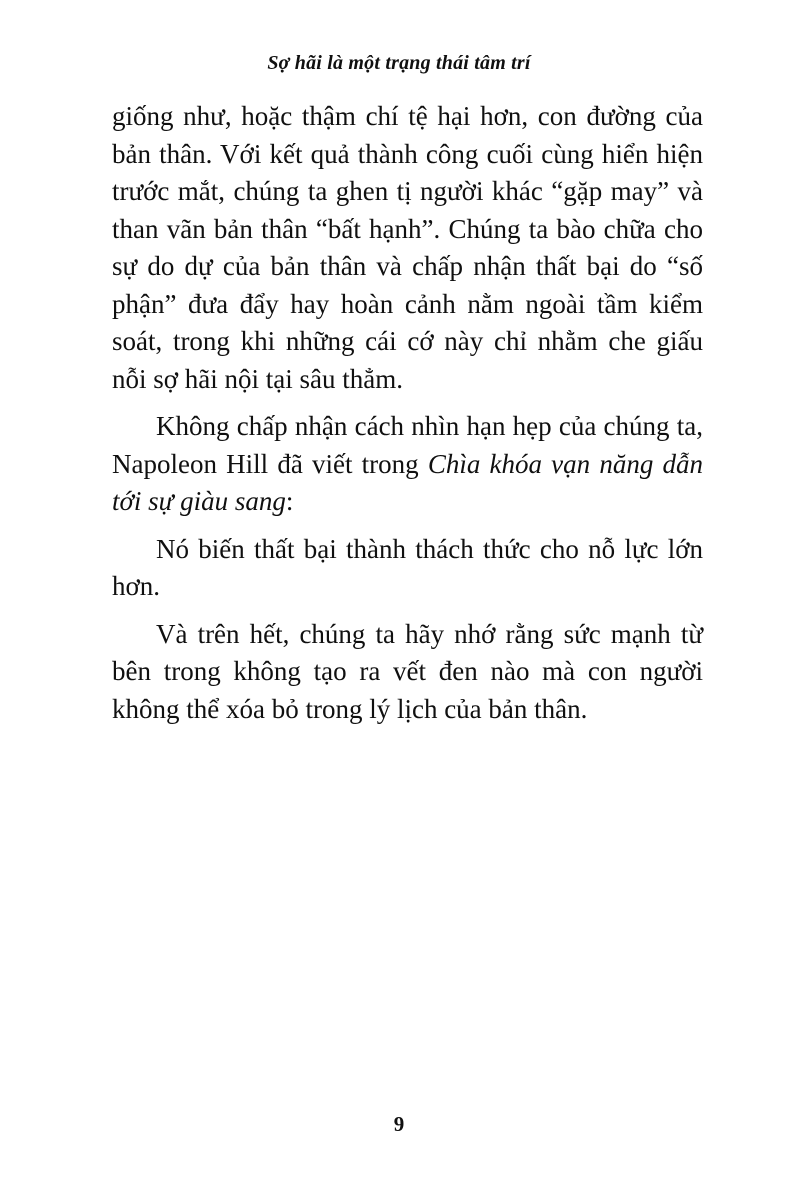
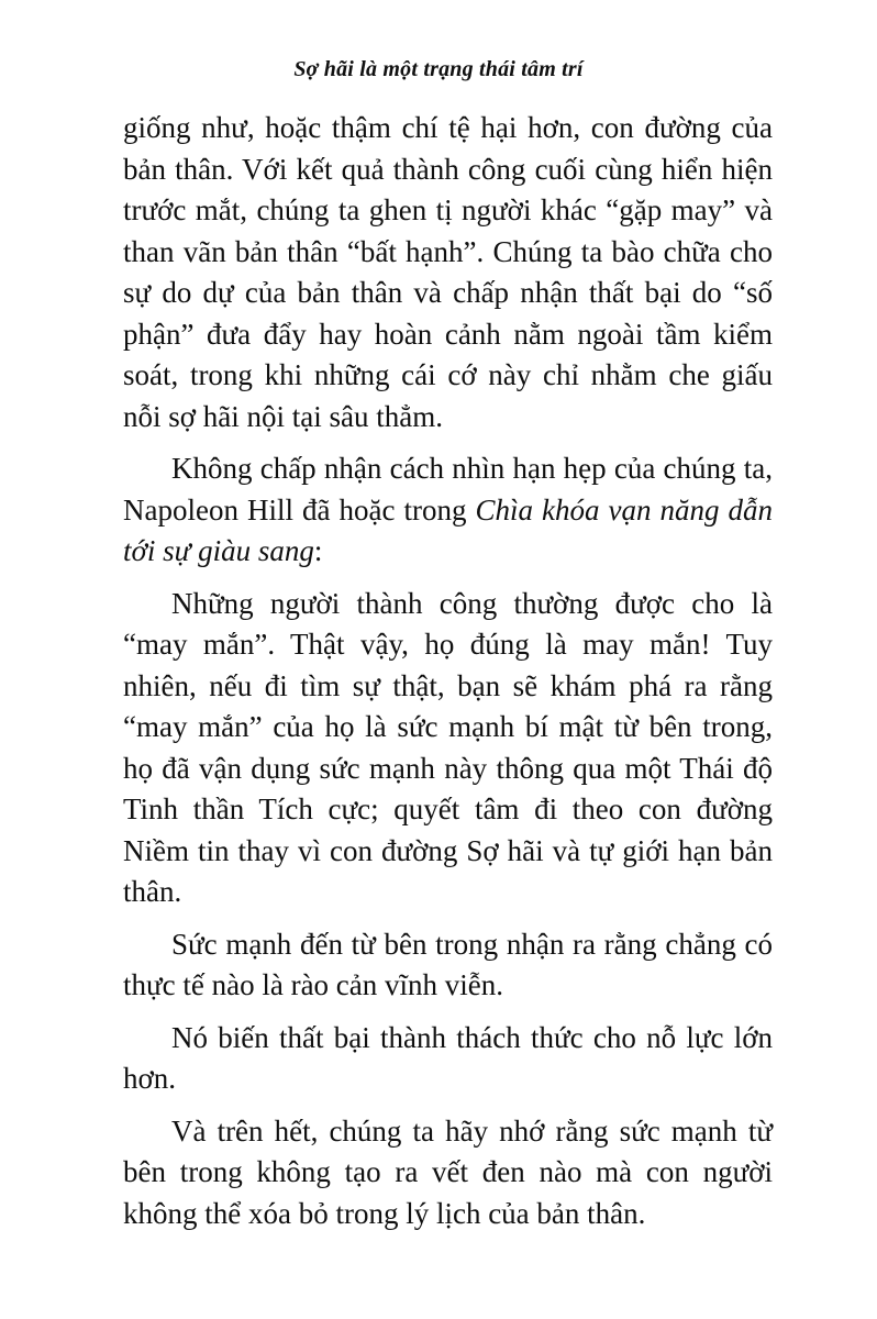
  Sợ hãi là một trạng thái tâm trí
  giống như, hoặc thậm chí tệ hại hơn, con đường của bản thân. Với kết quả thành công cuối cùng hiển hiện trước mắt, chúng ta ghen tị người khác “gặp may” và than vãn bản thân “bất hạnh”. Chúng ta bào chữa cho sự do dự của bản thân và chấp nhận thất bại do “số phận” đưa đẩy hay hoàn cảnh nằm ngoài tầm kiểm soát, trong khi những cái cớ này chỉ nhằm che giấu nỗi sợ hãi nội tại sâu thẳm.
- Không chấp nhận cách nhìn hạn hẹp của chúng ta, Napoleon Hill đã viết trong Chìa khóa vạn năng dẫn tới sự giàu sang:
+ Không chấp nhận cách nhìn hạn hẹp của chúng ta, Napoleon Hill đã hoặc trong Chìa khóa vạn năng dẫn tới sự giàu sang:
+ Những người thành công thường được cho là “may mắn”. Thật vậy, họ đúng là may mắn! Tuy nhiên, nếu đi tìm sự thật, bạn sẽ khám phá ra rằng “may mắn” của họ là sức mạnh bí mật từ bên trong, họ đã vận dụng sức mạnh này thông qua một Thái độ Tinh thần Tích cực; quyết tâm đi theo con đường Niềm tin thay vì con đường Sợ hãi và tự giới hạn bản thân.
+ Sức mạnh đến từ bên trong nhận ra rằng chẳng có thực tế nào là rào cản vĩnh viễn.
  Nó biến thất bại thành thách thức cho nỗ lực lớn hơn.
  Và trên hết, chúng ta hãy nhớ rằng sức mạnh từ bên trong không tạo ra vết đen nào mà con người không thể xóa bỏ trong lý lịch của bản thân.
- 9
